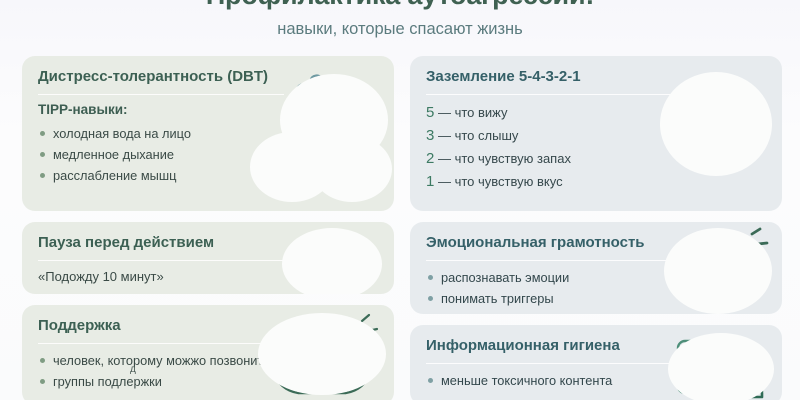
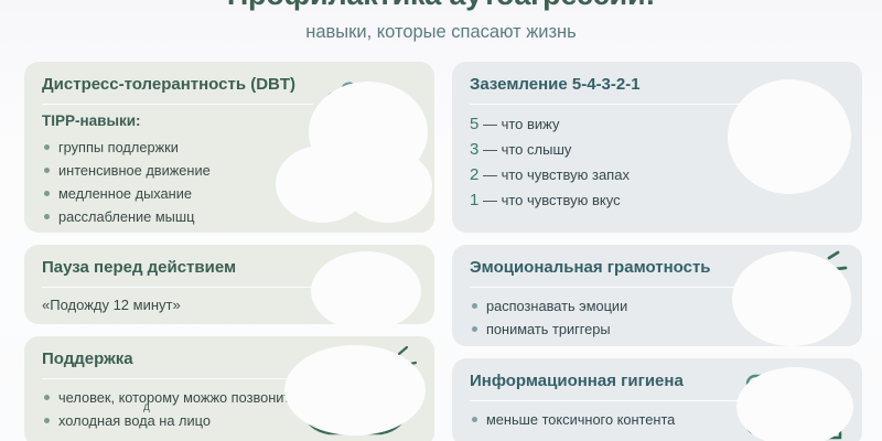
  навыки, которые спасают жизнь
  Дистресс-толерантность (DBT)
  TIPP-навыки:
- холодная вода на лицо
+ группы подлержки
+ интенсивное движение
  медленное дыхание
  расслабление мышц
  Пауза перед действием
- «Подожду 10 минут»
+ «Подожду 12 минут»
  Поддержка
  человек, которому можжо позвони
- группы подлержки
+ холодная вода на лицо
  д
  Заземление 5-4-3-2-1
  5 — что вижу
  3 — что слышу
  2 — что чувствую запах
  1 — что чувствую вкус
  Эмоциональная грамотность
  распознавать эмоции
  понимать триггеры
  Информационная гигиена
  меньше токсичного контента
